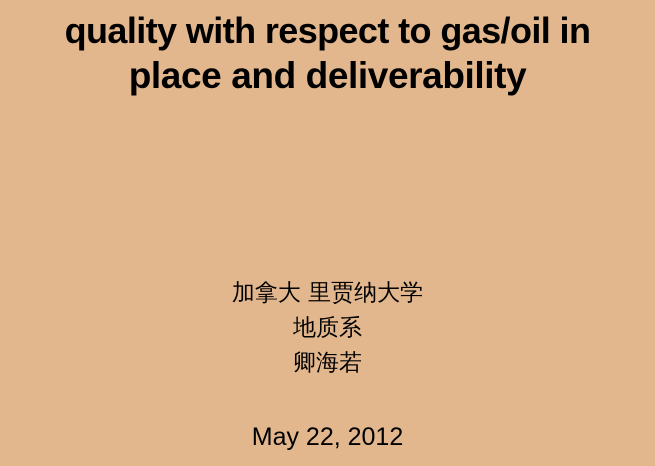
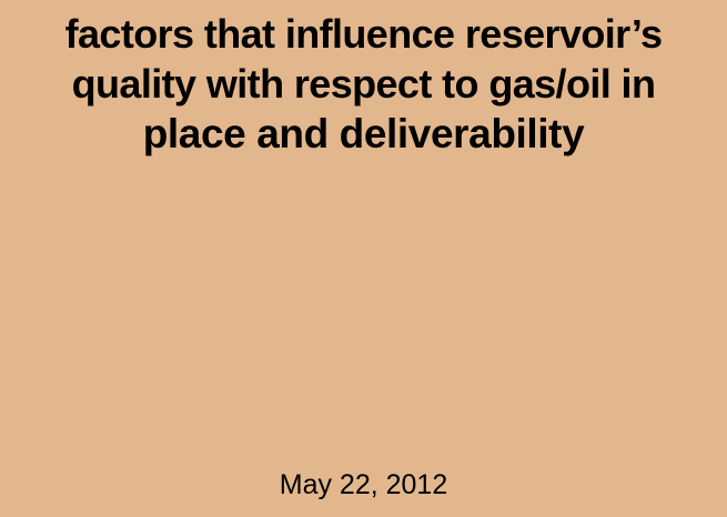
+ factors that influence reservoir’s
  quality with respect to gas/oil in
  place and deliverability
- 加拿大 里贾纳大学
- 地质系
- 卿海若
  May 22, 2012
